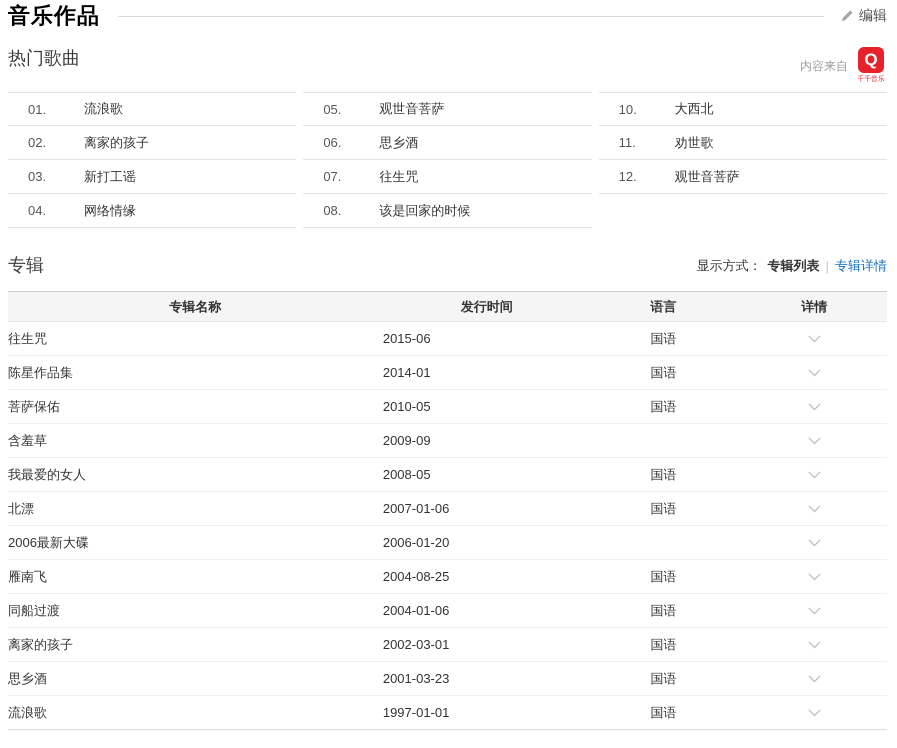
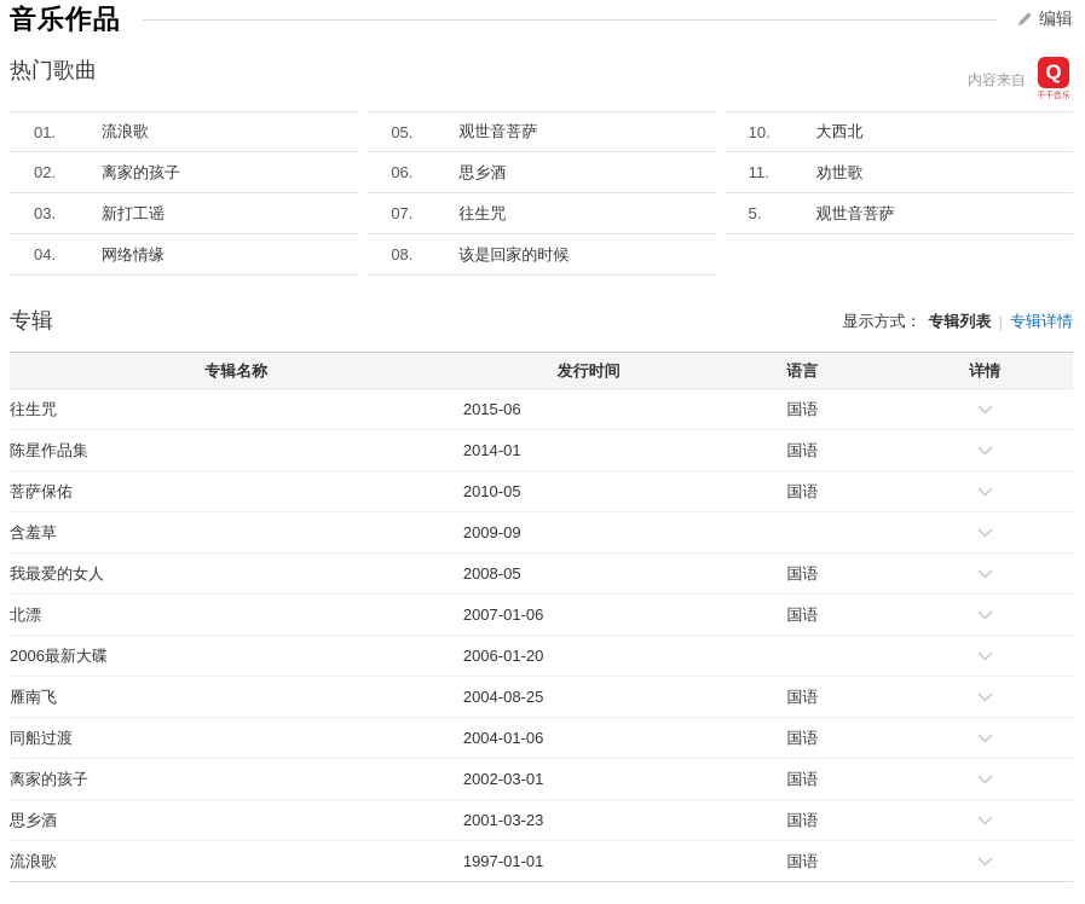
  音乐作品
  编辑
  热门歌曲
  内容来自
  Q
  01.
  流浪歌
  02.
  离家的孩子
  03.
  新打工谣
  04.
  网络情缘
  05.
  观世音菩萨
  06.
  思乡酒
  07.
  往生咒
  08.
  该是回家的时候
  10.
  大西北
  11.
  劝世歌
- 12.
+ 5.
  观世音菩萨
  专辑
  显示方式：
  专辑列表
  |
  专辑详情
  专辑名称	发行时间	语言	详情
  往生咒	2015-06	国语
  陈星作品集	2014-01	国语
  菩萨保佑	2010-05	国语
  含羞草	2009-09
  我最爱的女人	2008-05	国语
  北漂	2007-01-06	国语
  2006最新大碟	2006-01-20
  雁南飞	2004-08-25	国语
  同船过渡	2004-01-06	国语
  离家的孩子	2002-03-01	国语
  思乡酒	2001-03-23	国语
  流浪歌	1997-01-01	国语
